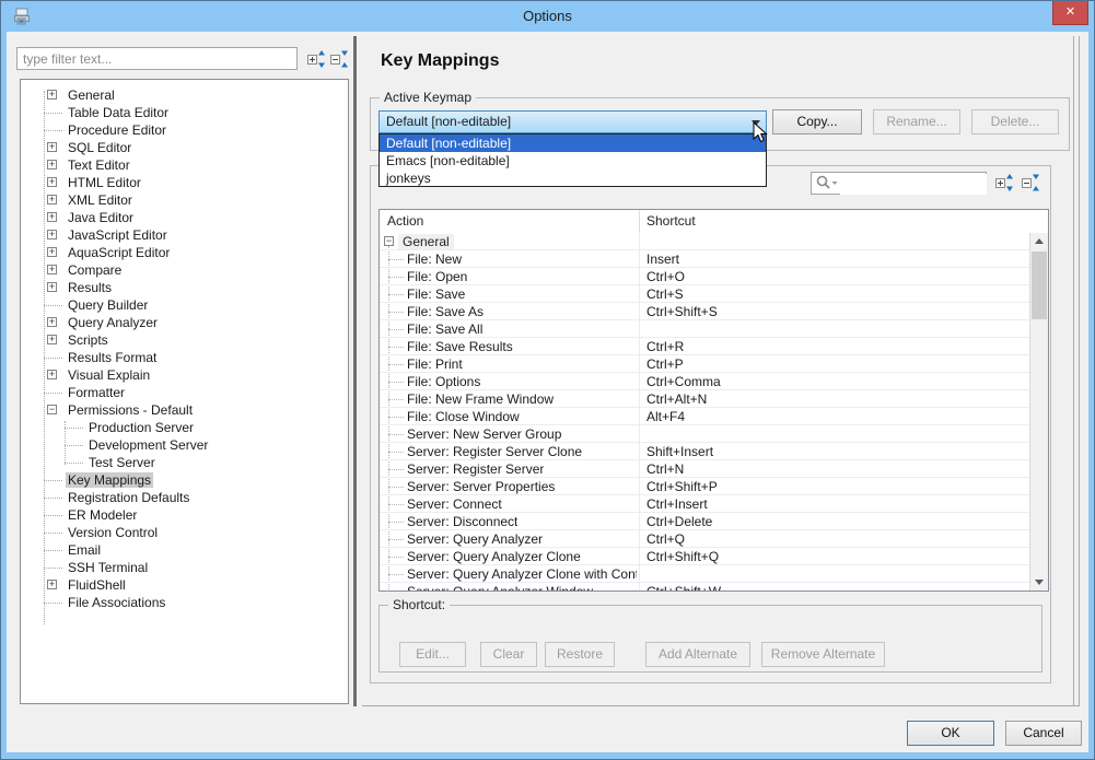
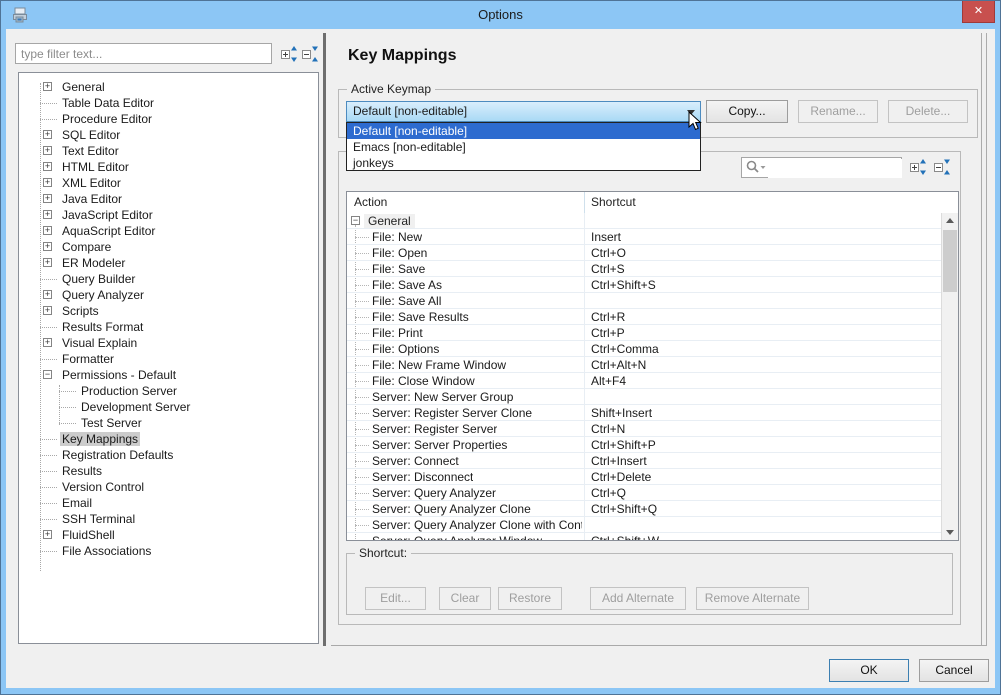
  Options
  ✕
  type filter text...
  +
  General
  Table Data Editor
  Procedure Editor
  +
  SQL Editor
  +
  Text Editor
  +
  HTML Editor
  +
  XML Editor
  +
  Java Editor
  +
  JavaScript Editor
  +
  AquaScript Editor
  +
  Compare
  +
- Results
+ ER Modeler
  Query Builder
  +
  Query Analyzer
  +
  Scripts
  Results Format
  +
  Visual Explain
  Formatter
  −
  Permissions - Default
  Production Server
  Development Server
  Test Server
  Key Mappings
  Registration Defaults
- ER Modeler
+ Results
  Version Control
  Email
  SSH Terminal
  +
  FluidShell
  File Associations
  Key Mappings
  Active Keymap
  Default [non-editable]
  Default [non-editable]
  Emacs [non-editable]
  jonkeys
  Action
  Shortcut
  −
  General
  File: New
  Insert
  File: Open
  Ctrl+O
  File: Save
  Ctrl+S
  File: Save As
  Ctrl+Shift+S
  File: Save All
  File: Save Results
  Ctrl+R
  File: Print
  Ctrl+P
  File: Options
  Ctrl+Comma
  File: New Frame Window
  Ctrl+Alt+N
  File: Close Window
  Alt+F4
  Server: New Server Group
  Server: Register Server Clone
  Shift+Insert
  Server: Register Server
  Ctrl+N
  Server: Server Properties
  Ctrl+Shift+P
  Server: Connect
  Ctrl+Insert
  Server: Disconnect
  Ctrl+Delete
  Server: Query Analyzer
  Ctrl+Q
  Server: Query Analyzer Clone
  Ctrl+Shift+Q
  Server: Query Analyzer Clone with Con
  Shortcut:
  Edit...
  Clear
  Restore
  Add Alternate
  Remove Alternate
  OK
  Cancel
  Copy...
  Rename...
  Delete...
